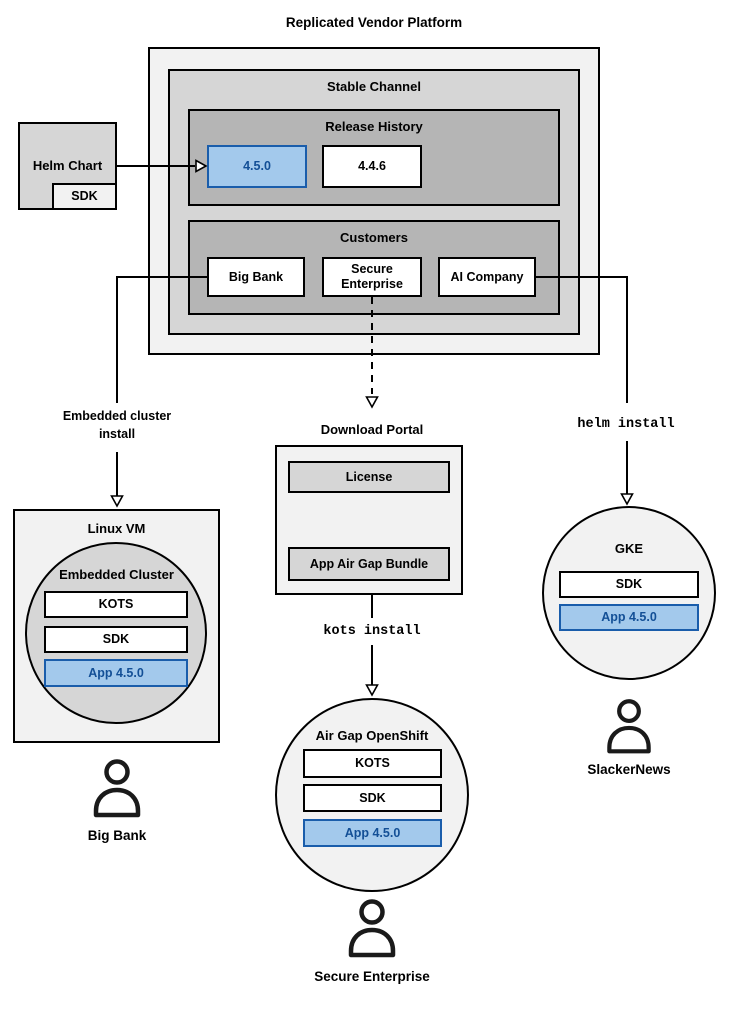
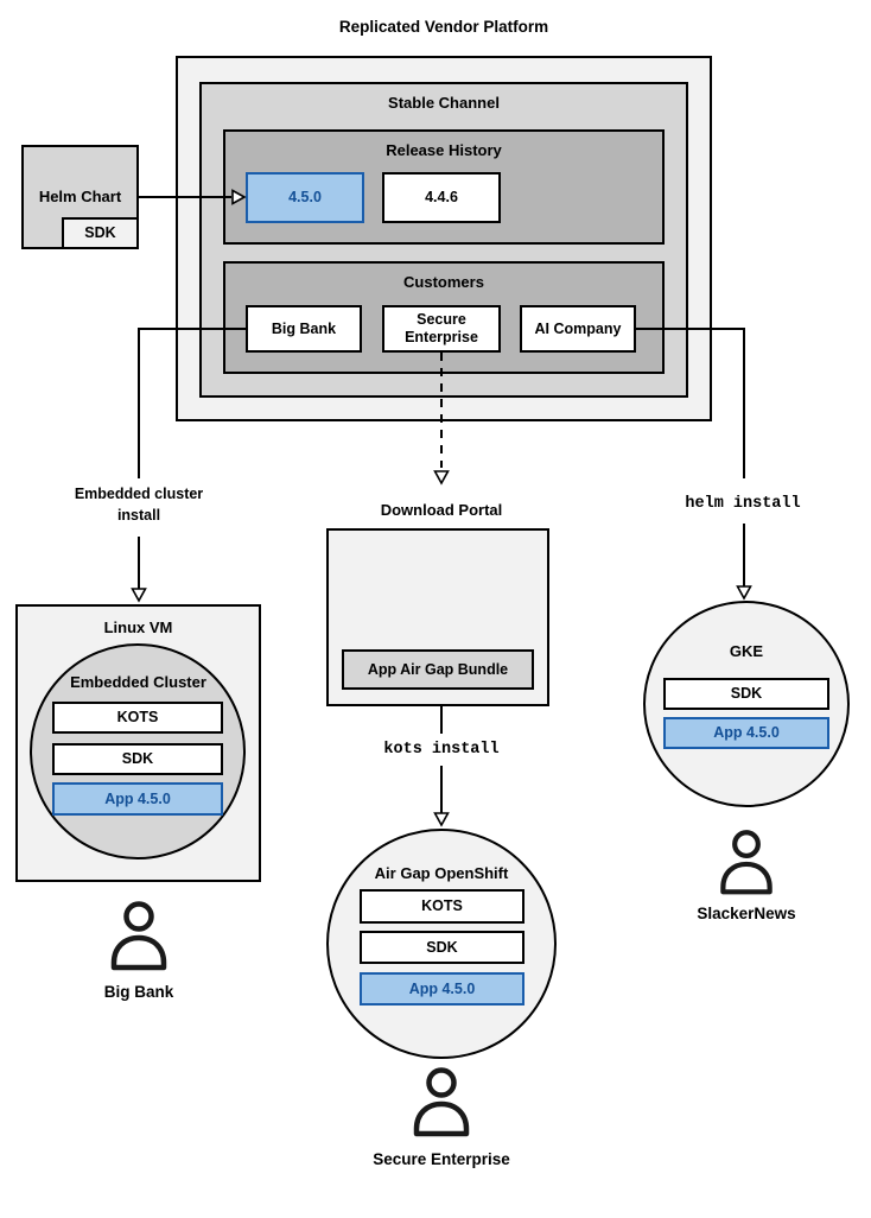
  Replicated Vendor Platform
  Stable Channel
  Release History
  4.5.0
  4.4.6
  Customers
  Big Bank
  Secure Enterprise
  AI Company
  Helm Chart
  SDK
  Embedded cluster install
  Download Portal
  helm install
  kots install
- License
  App Air Gap Bundle
  Linux VM
  Embedded Cluster
  KOTS
  SDK
  App 4.5.0
  Big Bank
  GKE
  SDK
  App 4.5.0
  SlackerNews
  Air Gap OpenShift
  KOTS
  SDK
  App 4.5.0
  Secure Enterprise
